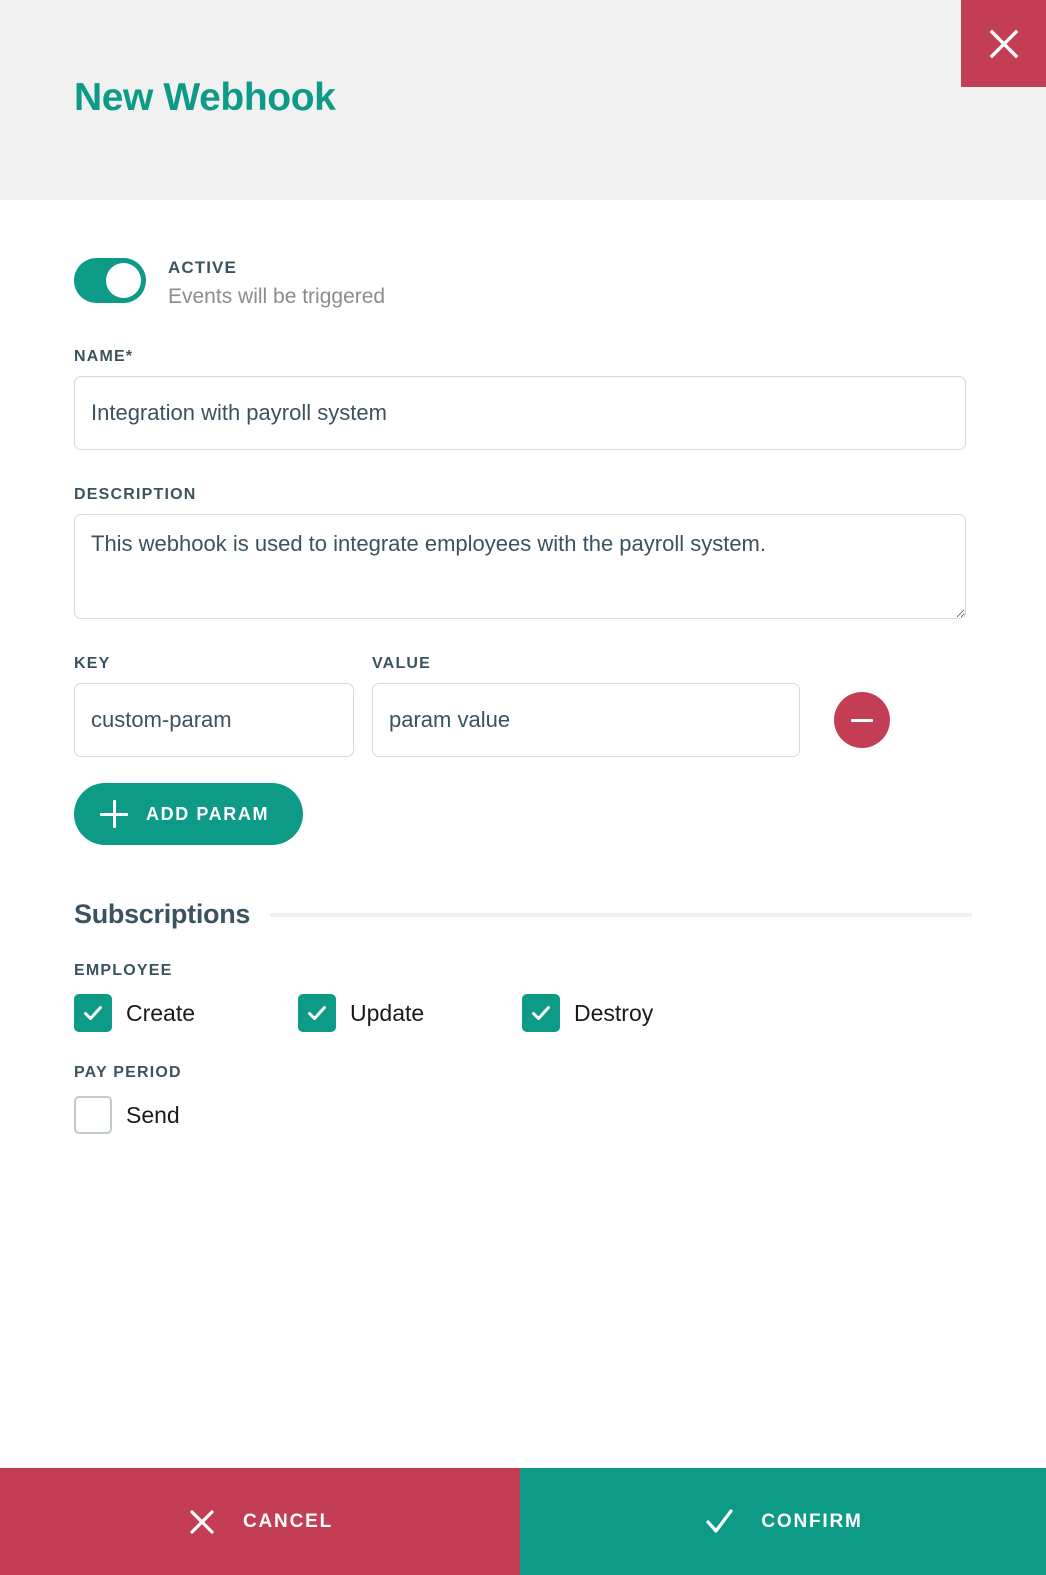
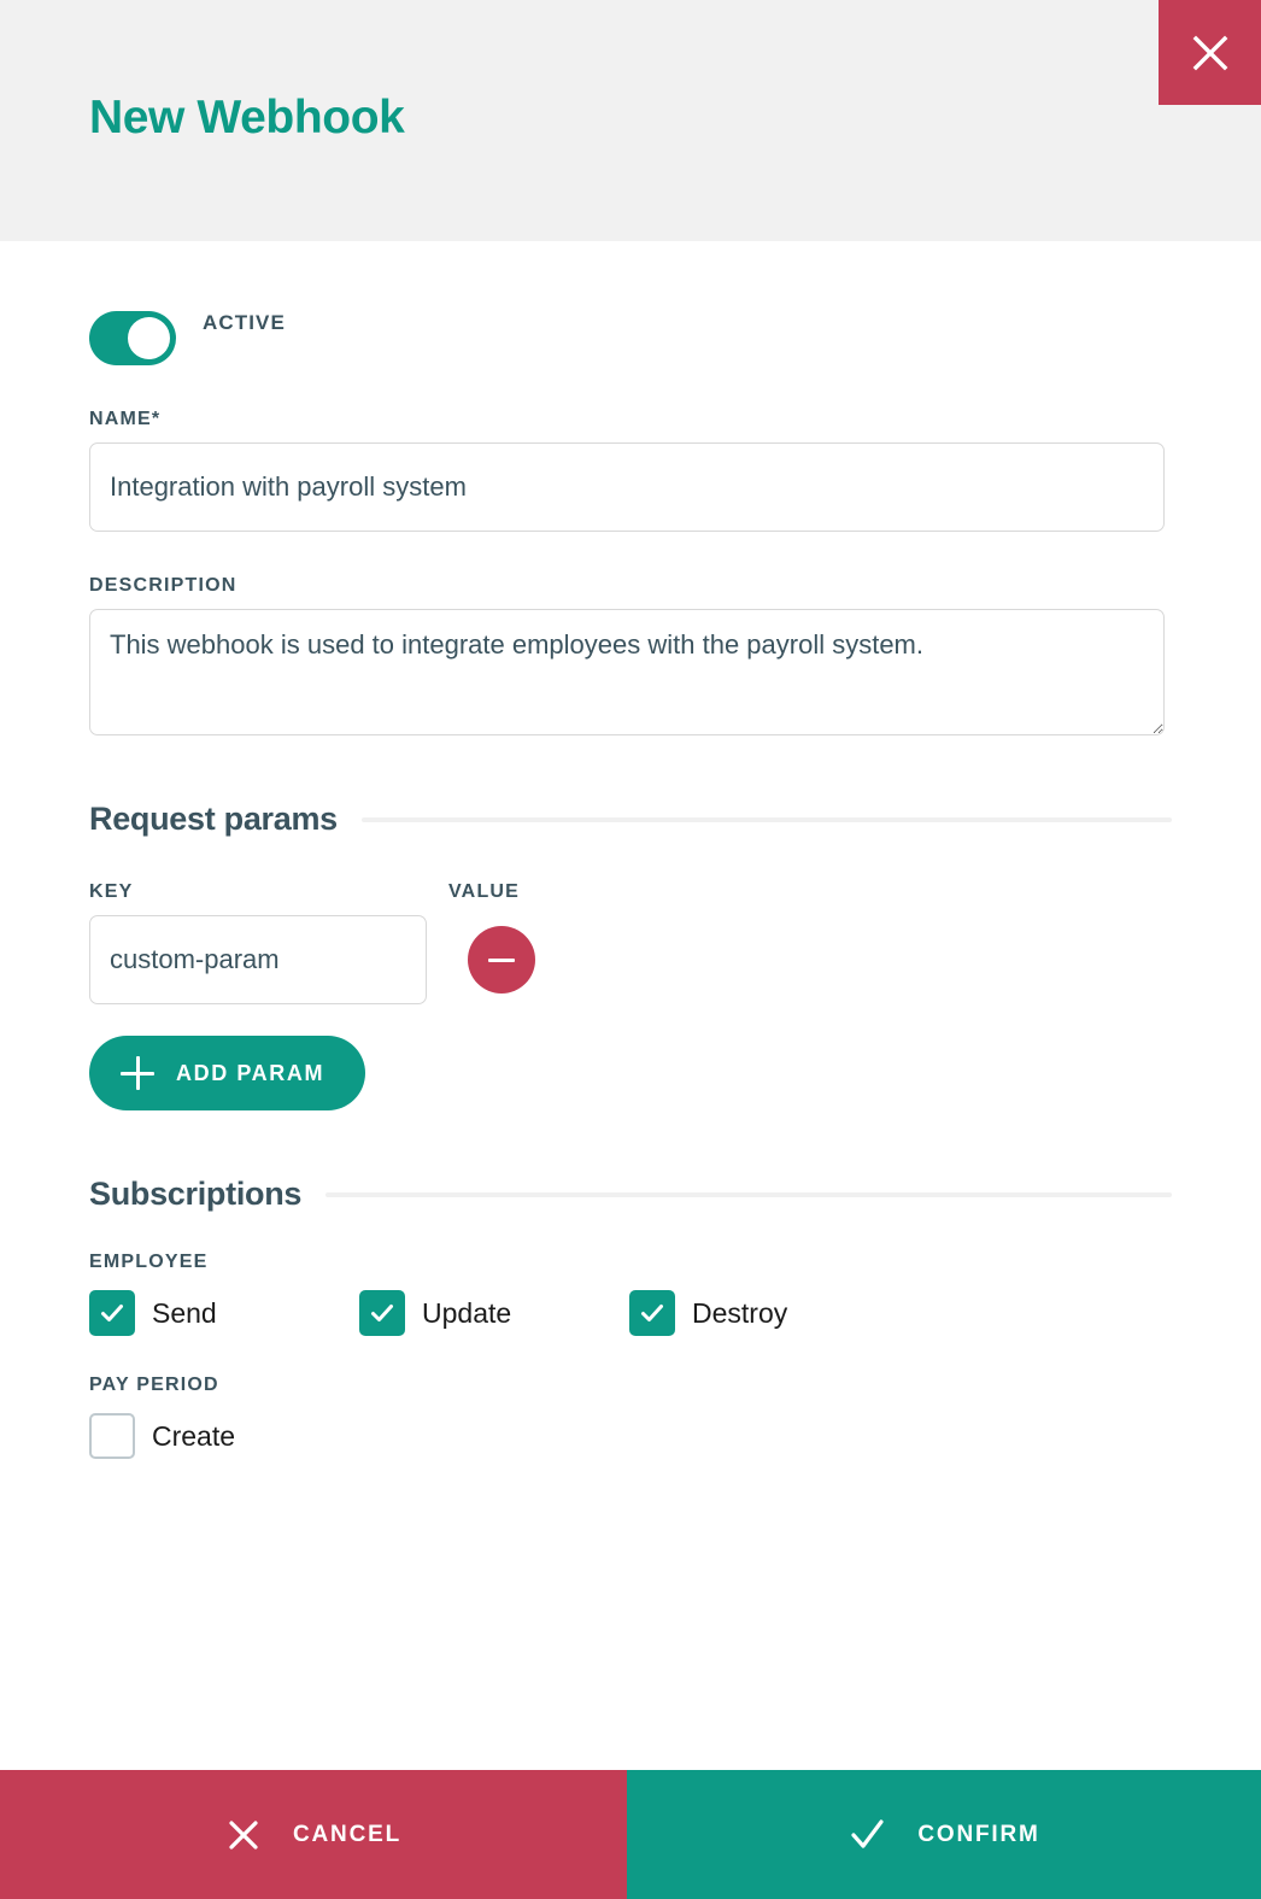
  New Webhook
  ACTIVE
- Events will be triggered
  NAME*
  Integration with payroll system
  DESCRIPTION
  This webhook is used to integrate employees with the payroll system.
+ Request params
  KEY
  VALUE
  custom-param
- param value
  ADD PARAM
  Subscriptions
  EMPLOYEE
- Create
+ Send
  Update
  Destroy
  PAY PERIOD
- Send
+ Create
  CANCEL
  CONFIRM
